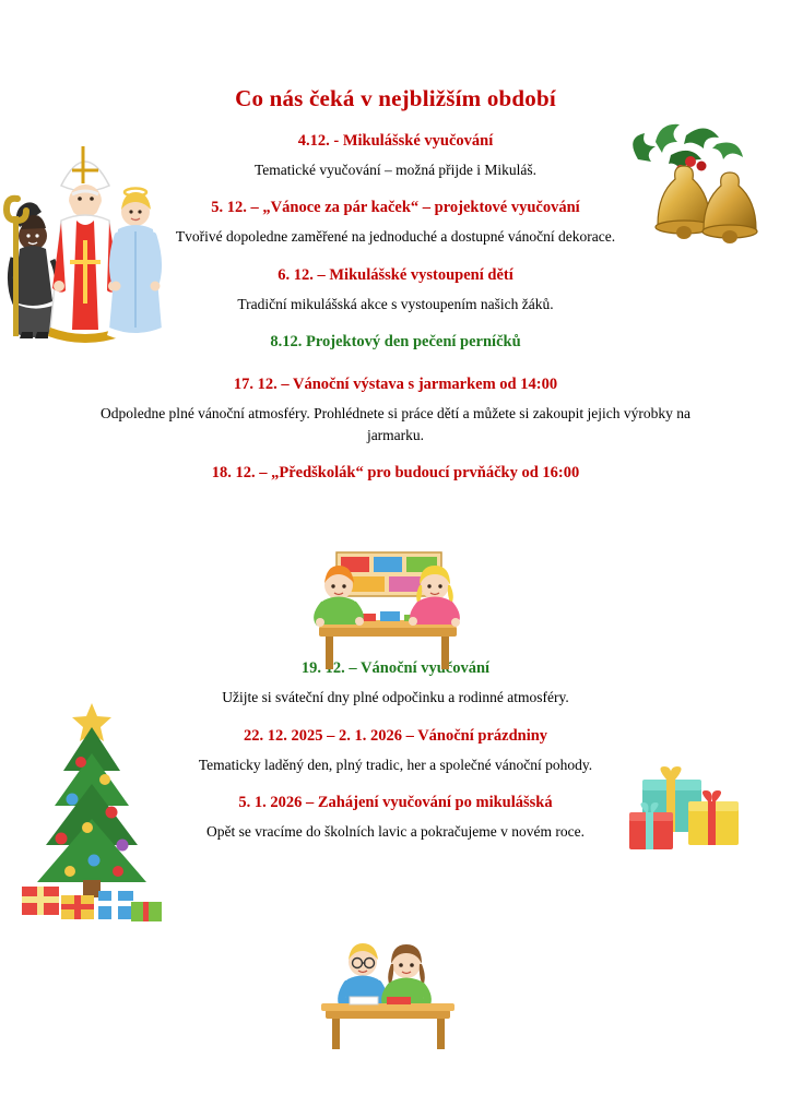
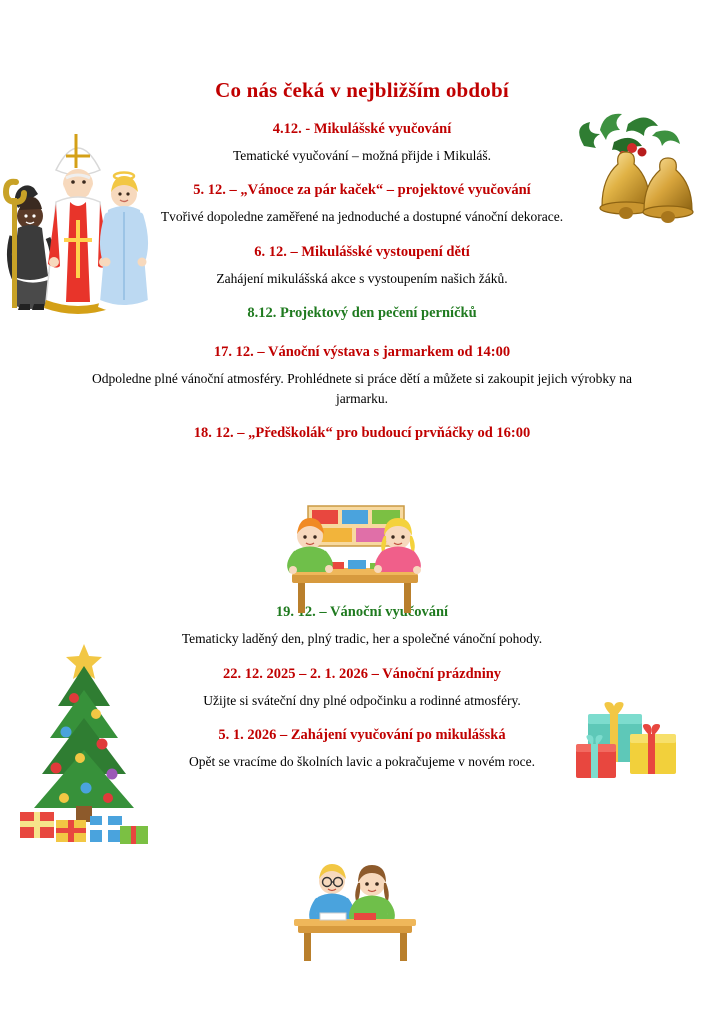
  Co nás čeká v nejbližším období
  4.12. - Mikulášské vyučování
  Tematické vyučování – možná přijde i Mikuláš.
  5. 12. – „Vánoce za pár kaček“ – projektové vyučování
  Tvořivé dopoledne zaměřené na jednoduché a dostupné vánoční dekorace.
  6. 12. – Mikulášské vystoupení dětí
- Tradiční mikulášská akce s vystoupením našich žáků.
+ Zahájení mikulášská akce s vystoupením našich žáků.
  8.12. Projektový den pečení perníčků
  17. 12. – Vánoční výstava s jarmarkem od 14:00
  Odpoledne plné vánoční atmosféry. Prohlédnete si práce dětí a můžete si zakoupit jejich výrobky na jarmarku.
  18. 12. – „Předškolák“ pro budoucí prvňáčky od 16:00
  19.2. – Vánoční vyučování
- Užijte si sváteční dny plné odpočinku a rodinné atmosféry.
+ Tematicky laděný den, plný tradic, her a společné vánoční pohody.
  22. 12. 2025 – 2. 1. 2026 – Vánoční prázdniny
- Tematicky laděný den, plný tradic, her a společné vánoční pohody.
+ Užijte si sváteční dny plné odpočinku a rodinné atmosféry.
  5. 1. 2026 – Zahájení vyučování po mikulášská
  Opět se vracíme do školních lavic a pokračujeme v novém roce.
